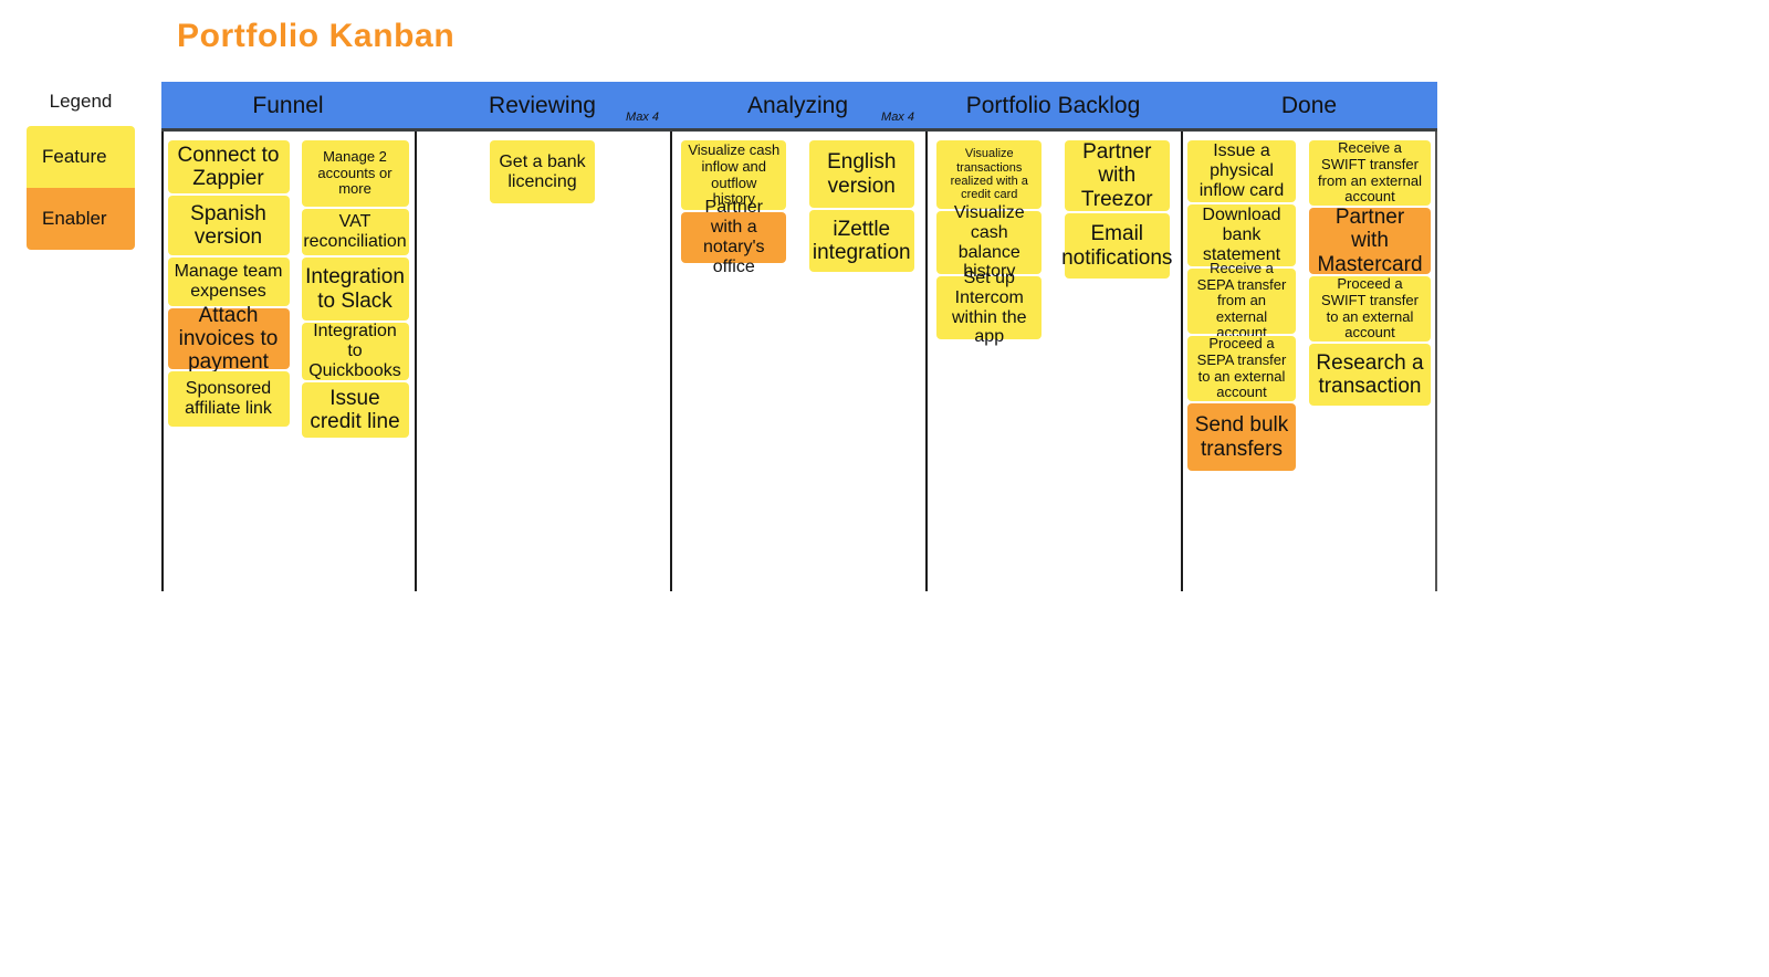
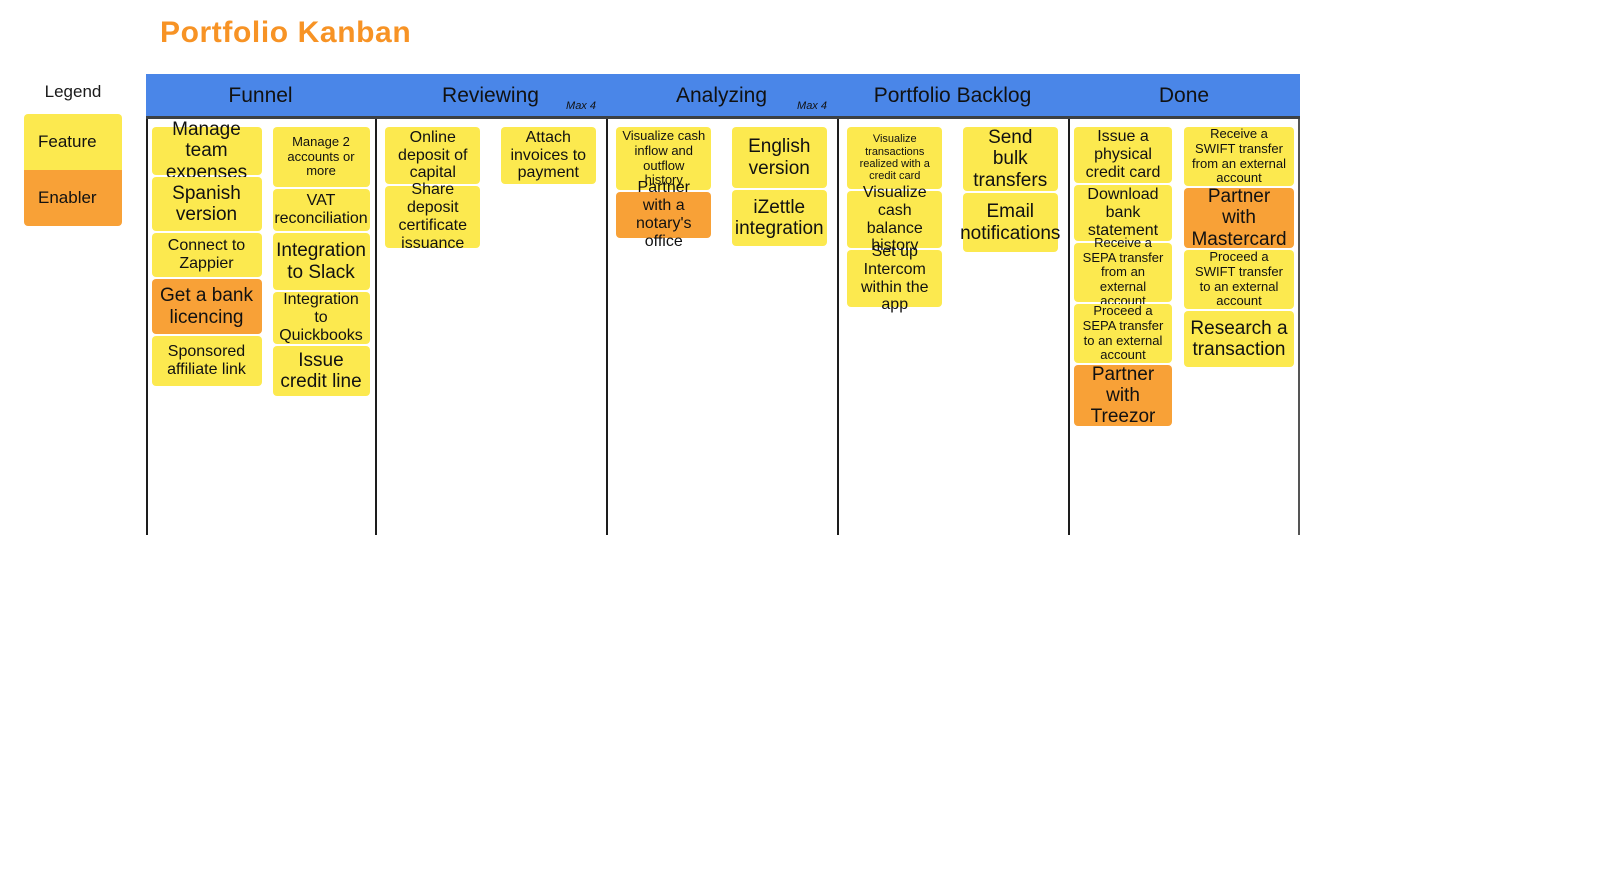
  Portfolio Kanban
  Legend
  Feature
  Enabler
  Funnel
- Connect to Zappier
+ Manage team expenses
  Spanish version
- Manage team expenses
+ Connect to Zappier
- Attach invoices to payment
+ Get a bank licencing
  Sponsored affiliate link
  Manage 2 accounts or more
  VAT reconciliation
  Integration to Slack
  Integration to Quickbooks
  Issue credit line
  Reviewing
  Max 4
+ Online deposit of capital
+ Share deposit certificate issuance
- Get a bank licencing
+ Attach invoices to payment
  Analyzing
  Max 4
  Visualize cash inflow and outflow history
  Partner with a notary's office
  English version
  iZettle integration
  Portfolio Backlog
  Visualize transactions realized with a credit card
  Visualize cash balance history
  Set up Intercom within the app
- Partner with Treezor
+ Send bulk transfers
  Email notifications
  Done
- Issue a physical inflow card
+ Issue a physical credit card
  Download bank statement
  Receive a SEPA transfer from an external account
  Proceed a SEPA transfer to an external account
- Send bulk transfers
+ Partner with Treezor
  Receive a SWIFT transfer from an external account
  Partner with Mastercard
  Proceed a SWIFT transfer to an external account
  Research a transaction
